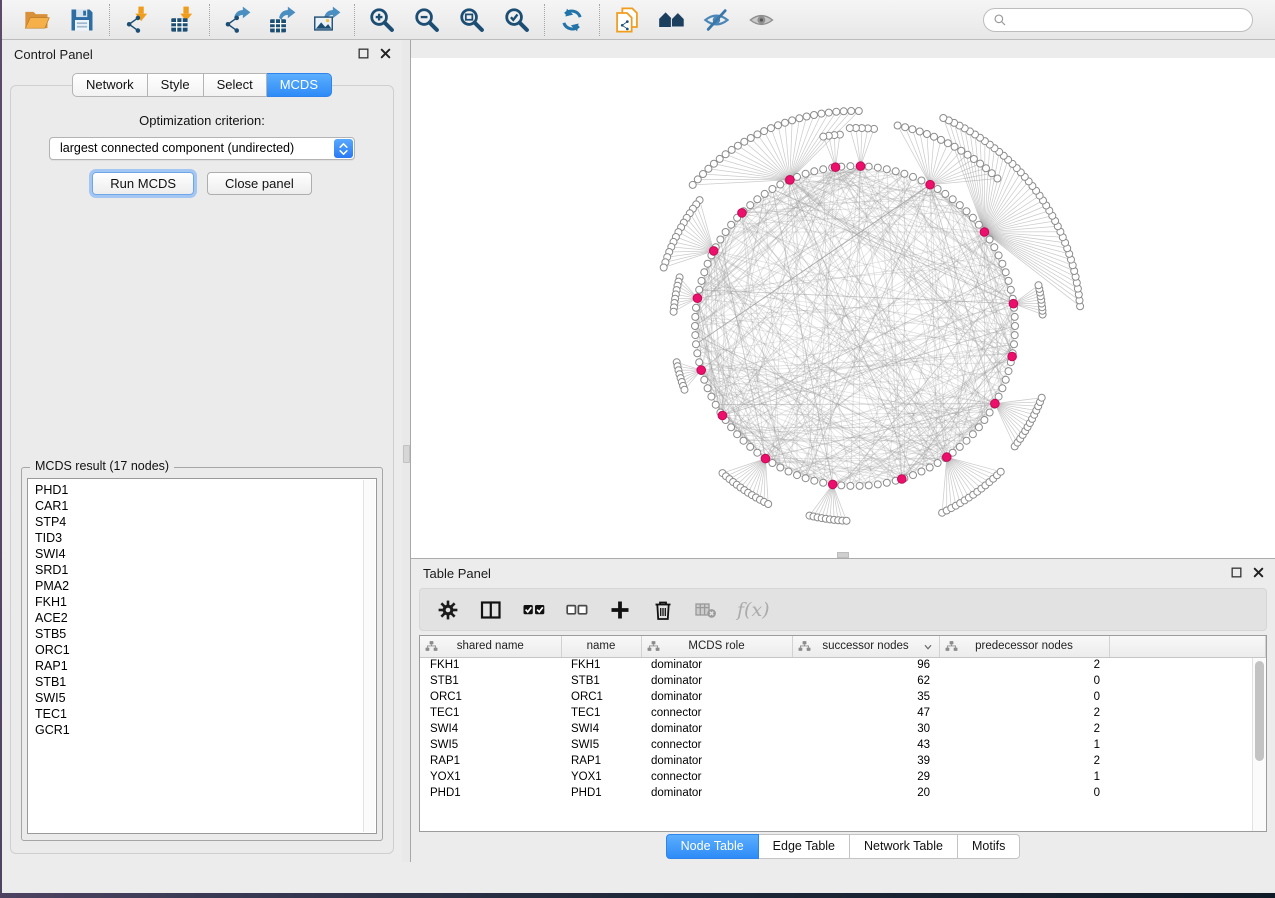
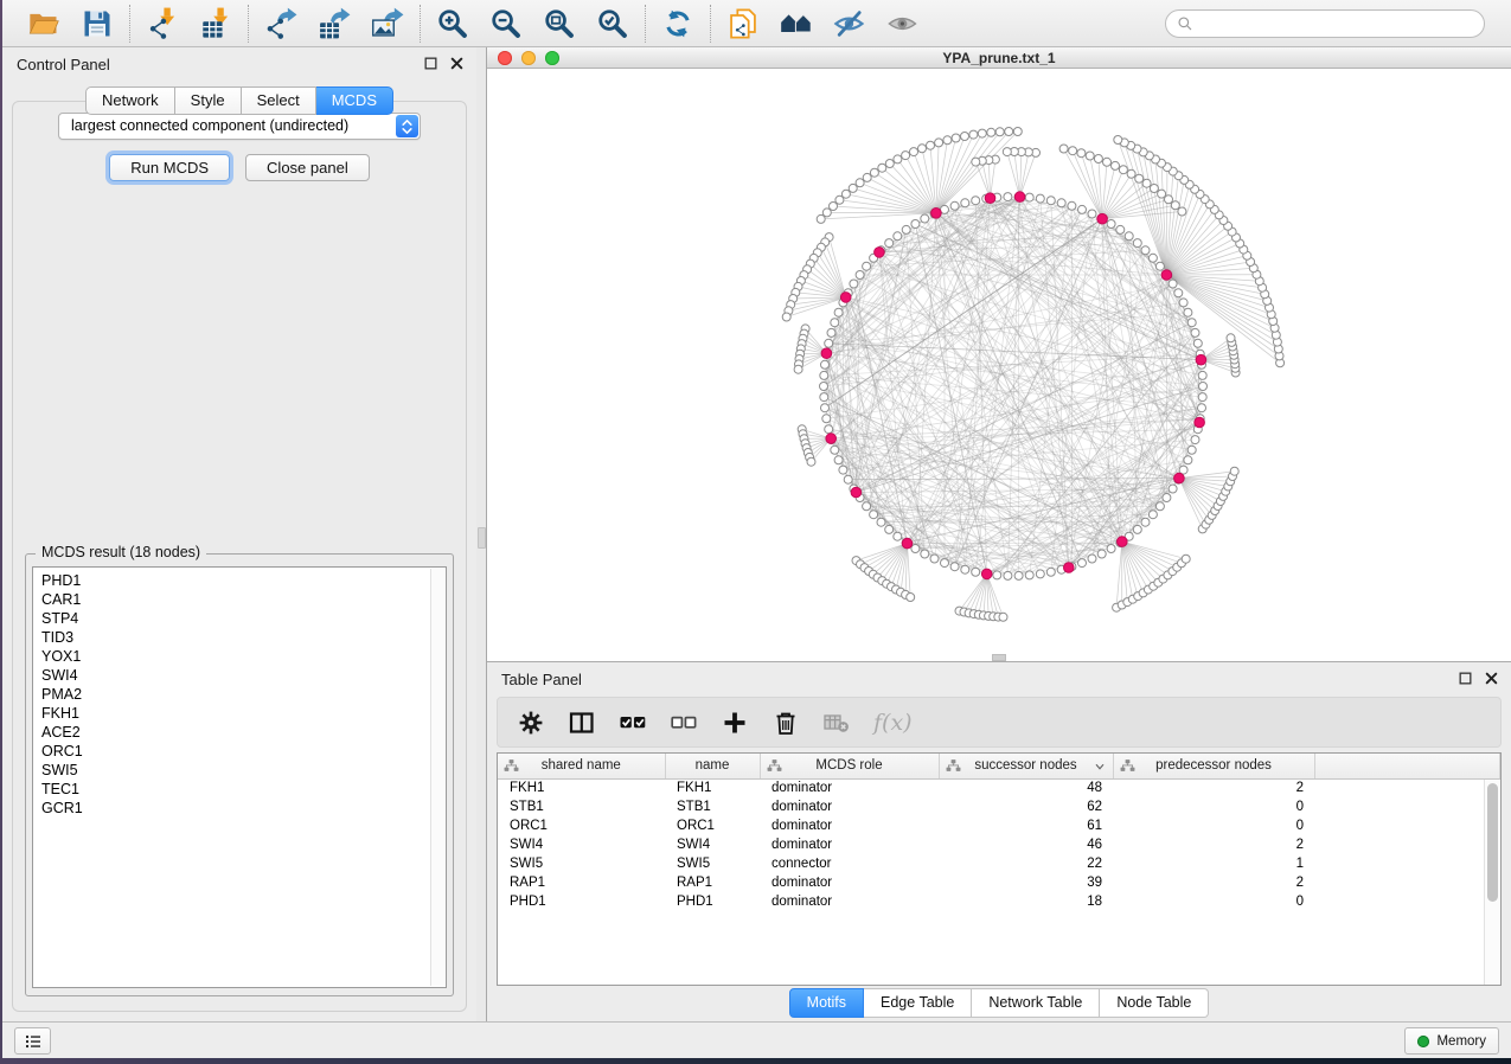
  Control Panel
  Network
  Style
  Select
  MCDS
- Optimization criterion:
  largest connected component (undirected)
  Run MCDS
  Close panel
- MCDS result (17 nodes)
+ MCDS result (18 nodes)
  PHD1
  CAR1
  STP4
  TID3
+ YOX1
  SWI4
- SRD1
  PMA2
  FKH1
  ACE2
- STB5
  ORC1
- RAP1
- STB1
  SWI5
  TEC1
  GCR1
+ YPA_prune.txt_1
  Table Panel
  f(x)
  shared name	name	MCDS role	successor nodes	predecessor nodes
- FKH1	FKH1	dominator	96	2
+ FKH1	FKH1	dominator	48	2
  STB1	STB1	dominator	62	0
- ORC1	ORC1	dominator	35	0
+ ORC1	ORC1	dominator	61	0
- TEC1	TEC1	connector	47	2
- SWI4	SWI4	dominator	30	2
+ SWI4	SWI4	dominator	46	2
- SWI5	SWI5	connector	43	1
+ SWI5	SWI5	connector	22	1
  RAP1	RAP1	dominator	39	2
- YOX1	YOX1	connector	29	1
- PHD1	PHD1	dominator	20	0
+ PHD1	PHD1	dominator	18	0
- Node Table
+ Motifs
  Edge Table
  Network Table
- Motifs
+ Node Table
+ Memory
